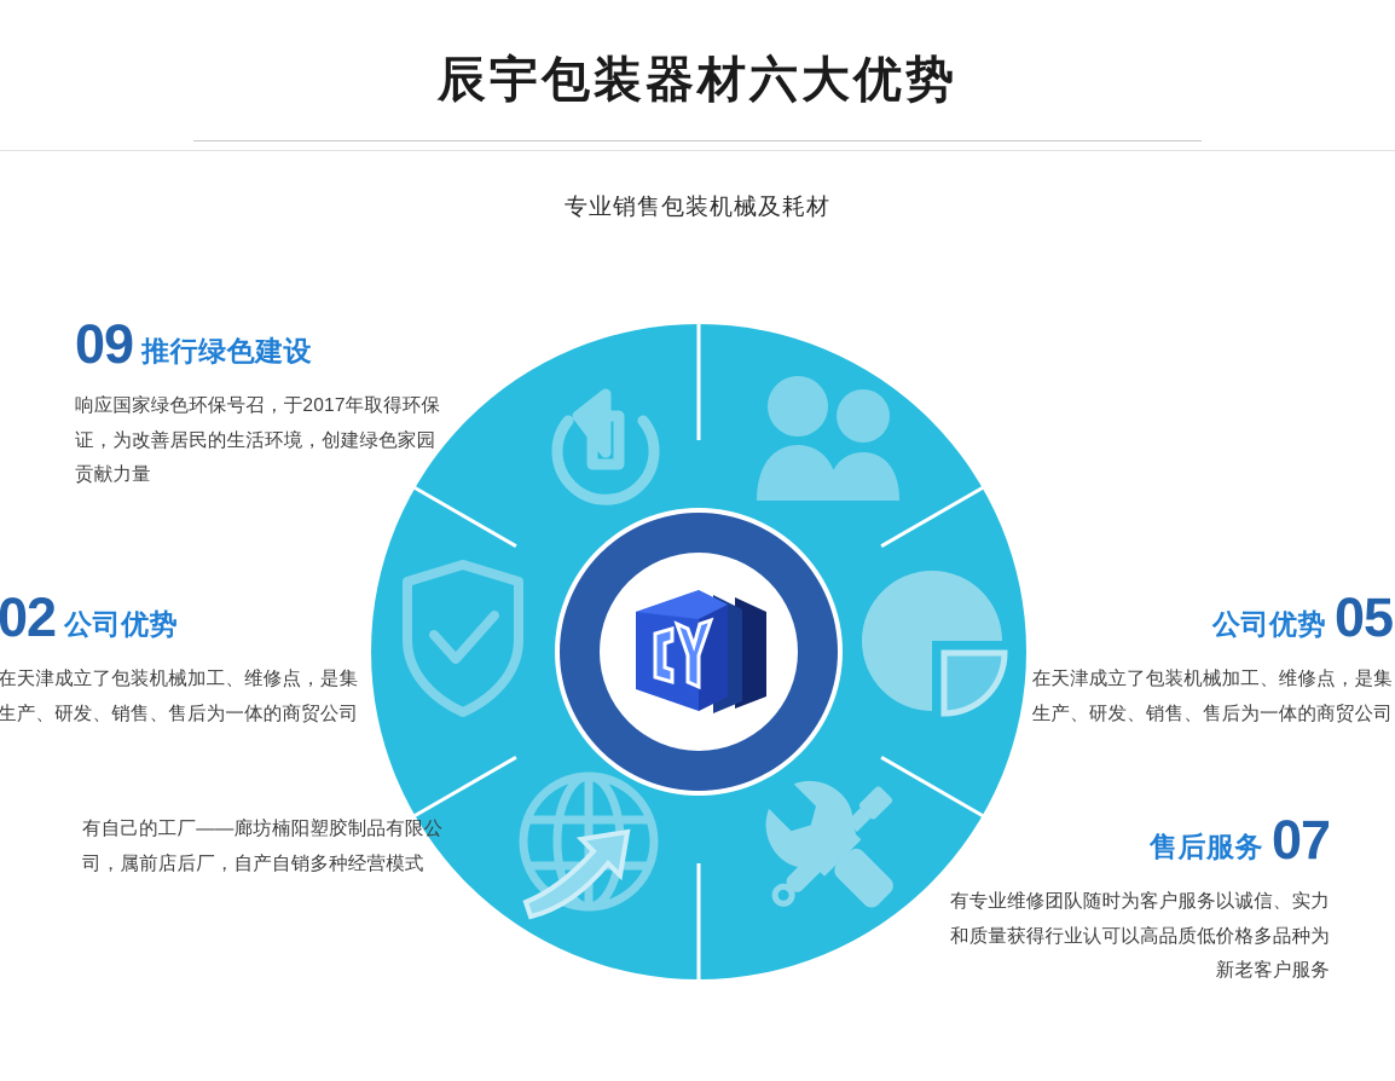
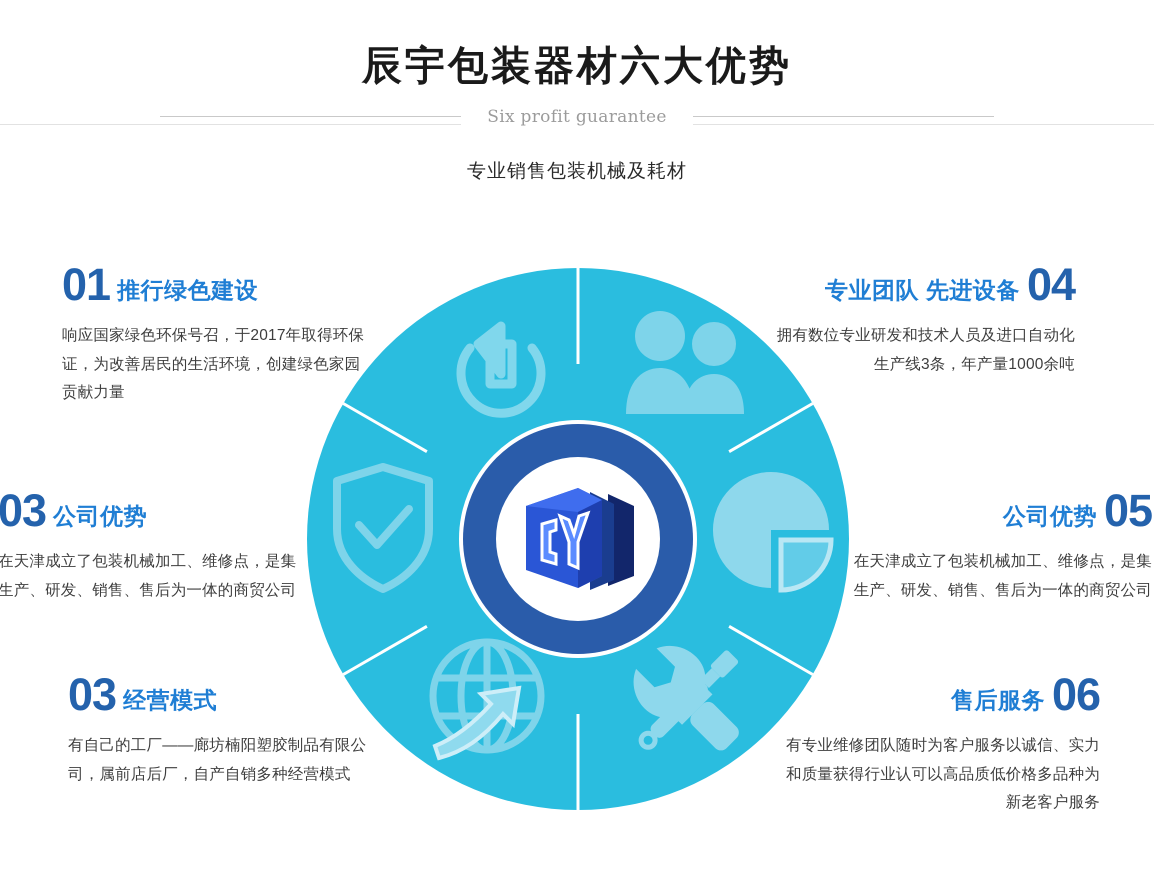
  辰宇包装器材六大优势
+ Six profit guarantee
  专业销售包装机械及耗材
- 09 推行绿色建设
+ 01 推行绿色建设
  响应国家绿色环保号召，于2017年取得环保证，为改善居民的生活环境，创建绿色家园贡献力量
- 02 公司优势
+ 03 公司优势
  在天津成立了包装机械加工、维修点，是集生产、研发、销售、售后为一体的商贸公司
+ 03 经营模式
  有自己的工厂——廊坊楠阳塑胶制品有限公司，属前店后厂，自产自销多种经营模式
+ 专业团队 先进设备 04
+ 拥有数位专业研发和技术人员及进口自动化生产线3条，年产量1000余吨
  公司优势 05
  在天津成立了包装机械加工、维修点，是集生产、研发、销售、售后为一体的商贸公司
- 售后服务 07
+ 售后服务 06
  有专业维修团队随时为客户服务以诚信、实力和质量获得行业认可以高品质低价格多品种为新老客户服务
